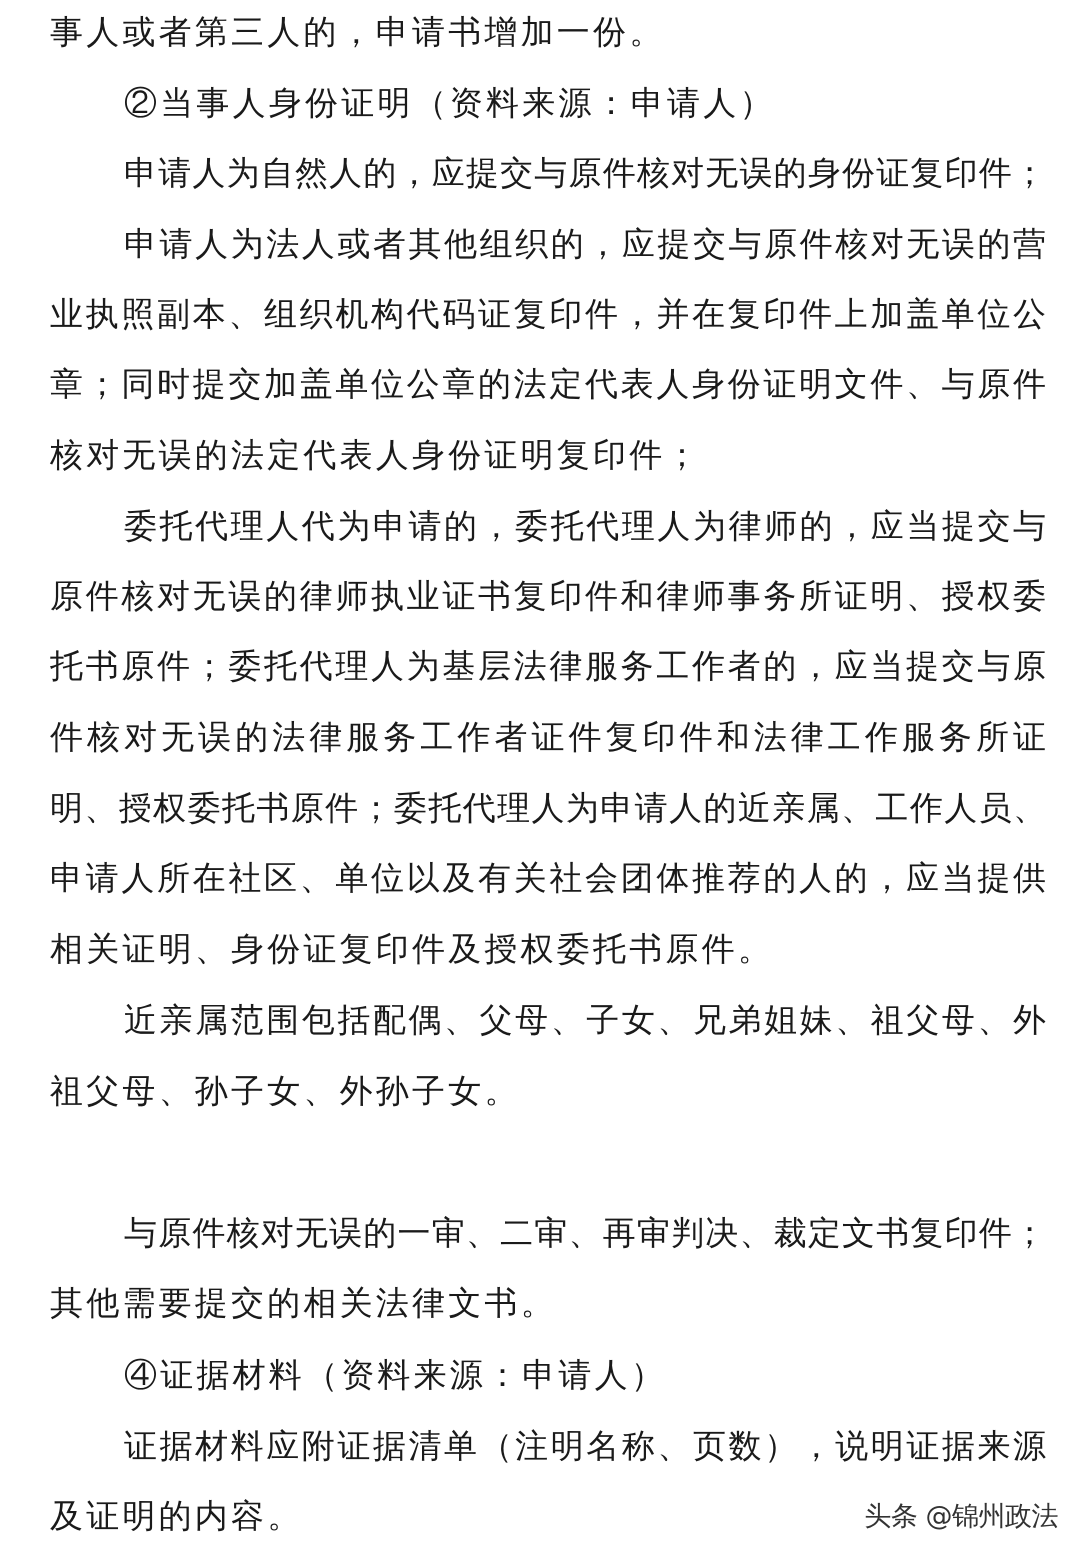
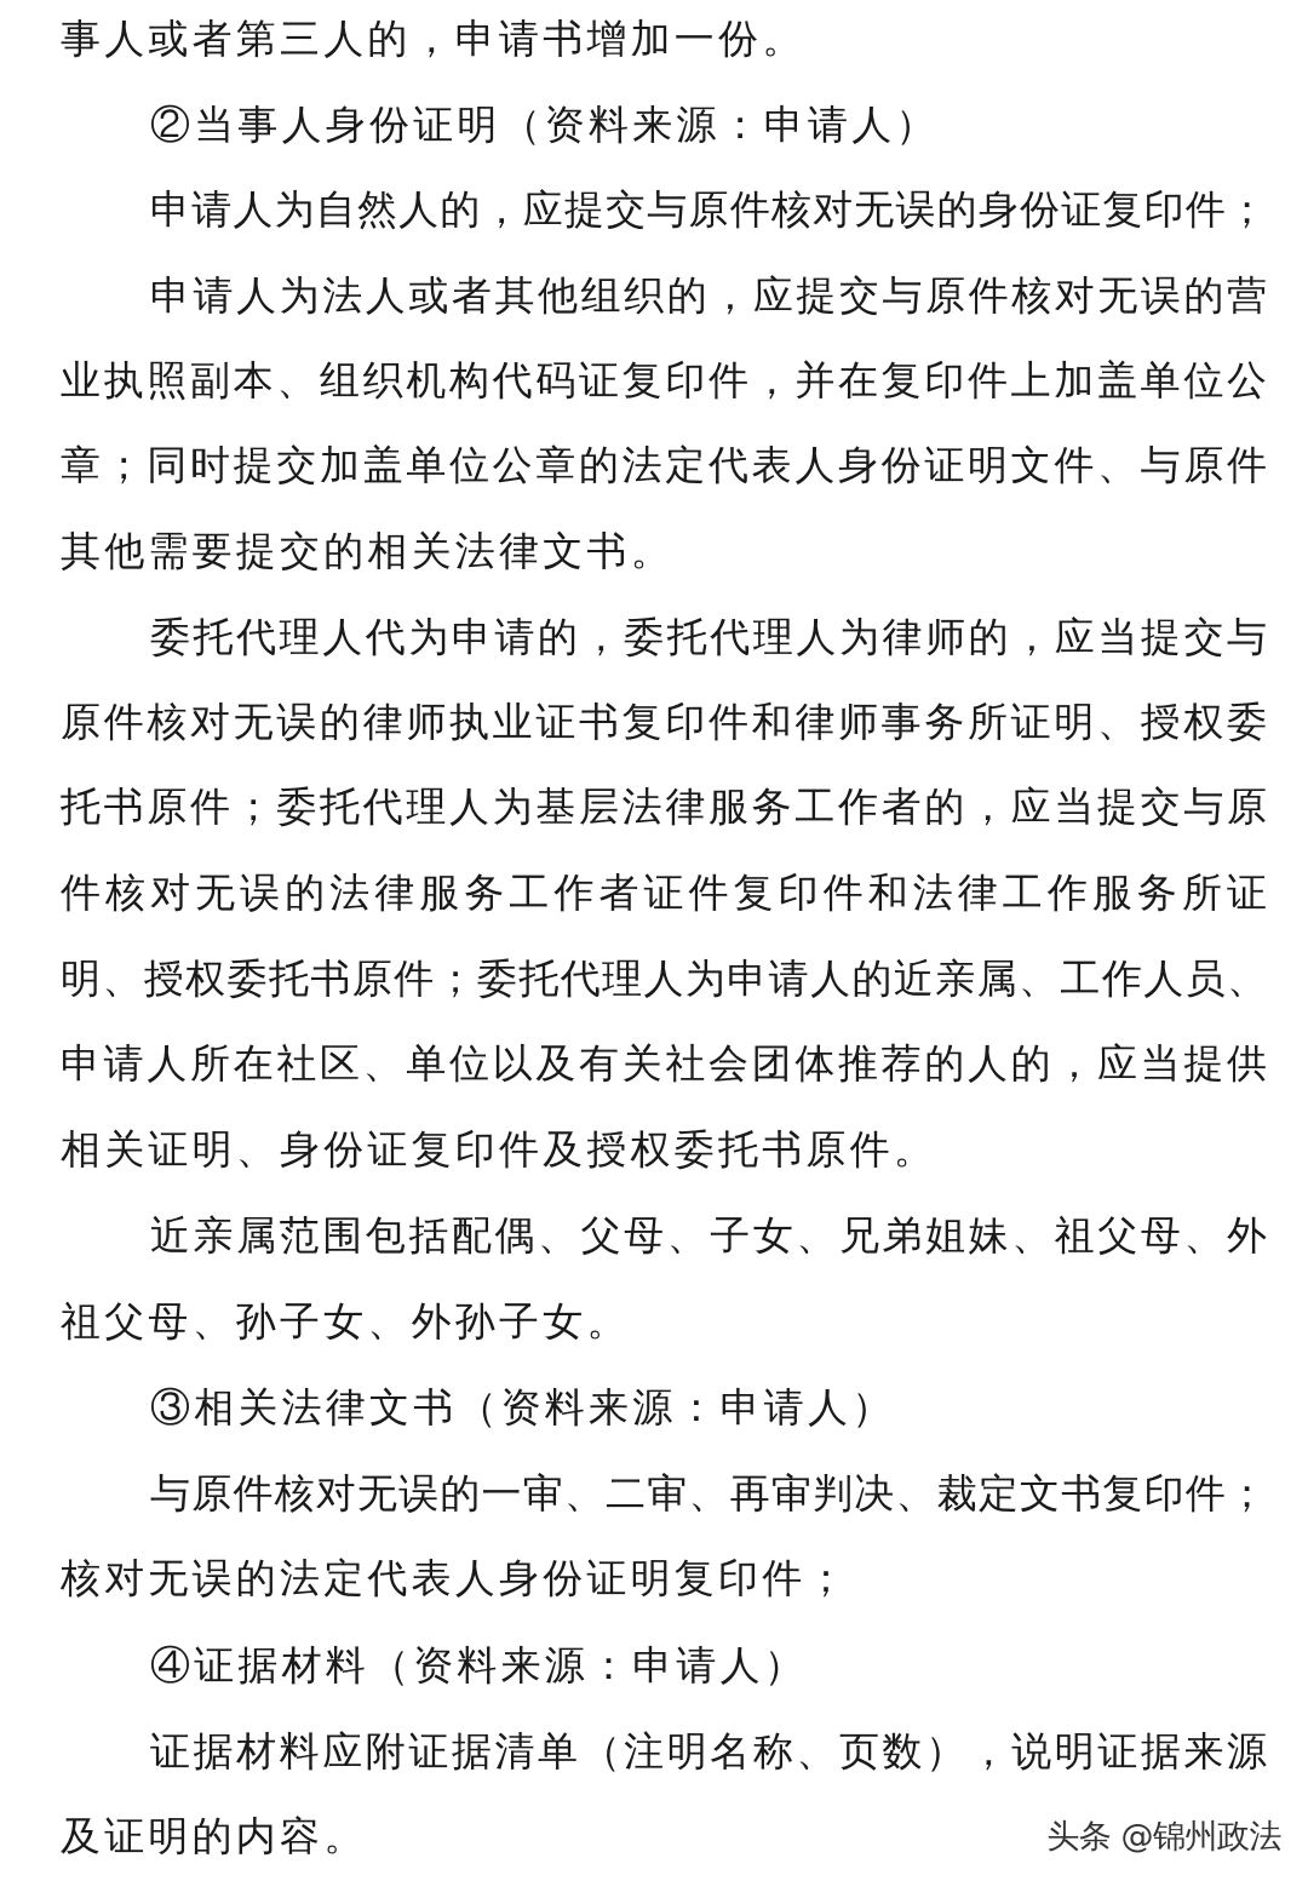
  事人或者第三人的，申请书增加一份。
  ②当事人身份证明（资料来源：申请人）
  申请人为自然人的，应提交与原件核对无误的身份证复印件；
  申请人为法人或者其他组织的，应提交与原件核对无误的营
  业执照副本、组织机构代码证复印件，并在复印件上加盖单位公
  章；同时提交加盖单位公章的法定代表人身份证明文件、与原件
- 核对无误的法定代表人身份证明复印件；
+ 其他需要提交的相关法律文书。
  委托代理人代为申请的，委托代理人为律师的，应当提交与
  原件核对无误的律师执业证书复印件和律师事务所证明、授权委
  托书原件；委托代理人为基层法律服务工作者的，应当提交与原
  件核对无误的法律服务工作者证件复印件和法律工作服务所证
  明、授权委托书原件；委托代理人为申请人的近亲属、工作人员、
  申请人所在社区、单位以及有关社会团体推荐的人的，应当提供
  相关证明、身份证复印件及授权委托书原件。
  近亲属范围包括配偶、父母、子女、兄弟姐妹、祖父母、外
  祖父母、孙子女、外孙子女。
+ ③相关法律文书（资料来源：申请人）
  与原件核对无误的一审、二审、再审判决、裁定文书复印件；
- 其他需要提交的相关法律文书。
+ 核对无误的法定代表人身份证明复印件；
  ④证据材料（资料来源：申请人）
  证据材料应附证据清单（注明名称、页数），说明证据来源
  及证明的内容。
  头条 @锦州政法
